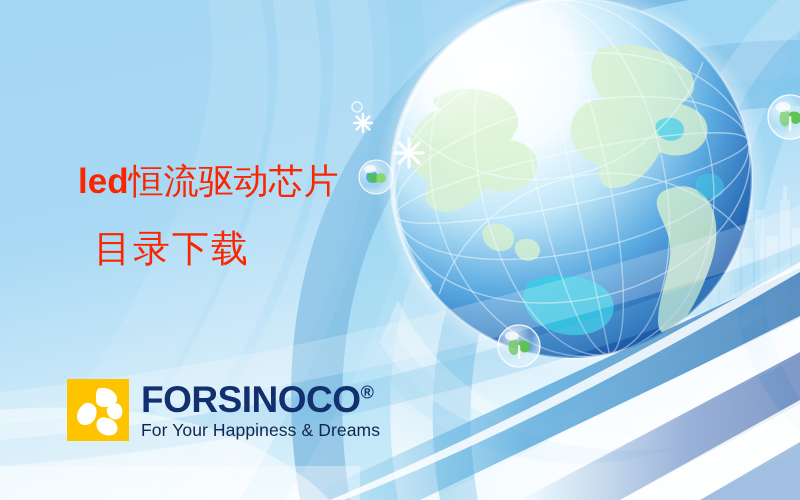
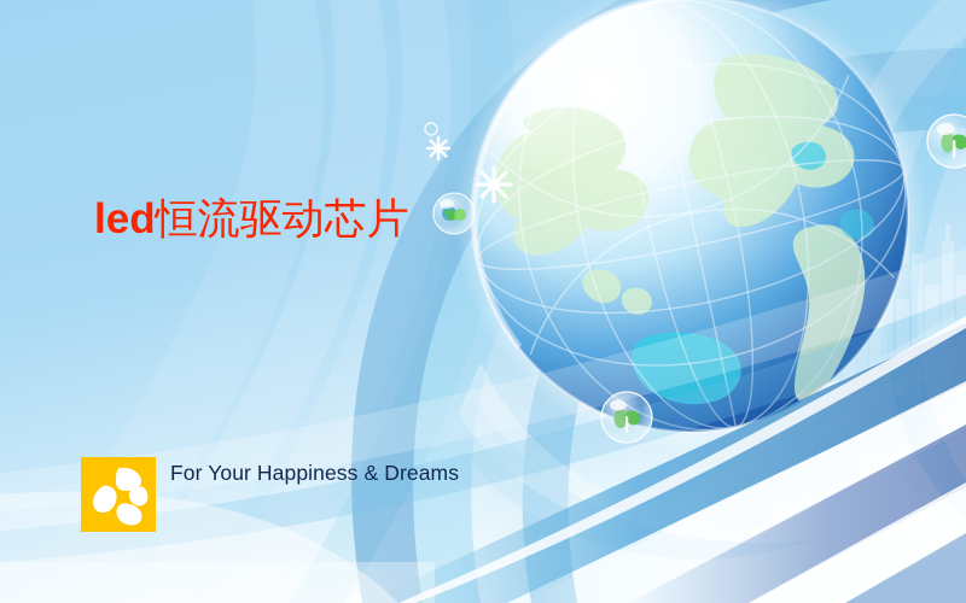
  led恒流驱动芯片
- 目录下载
- FORSINOCO®
  For Your Happiness & Dreams
